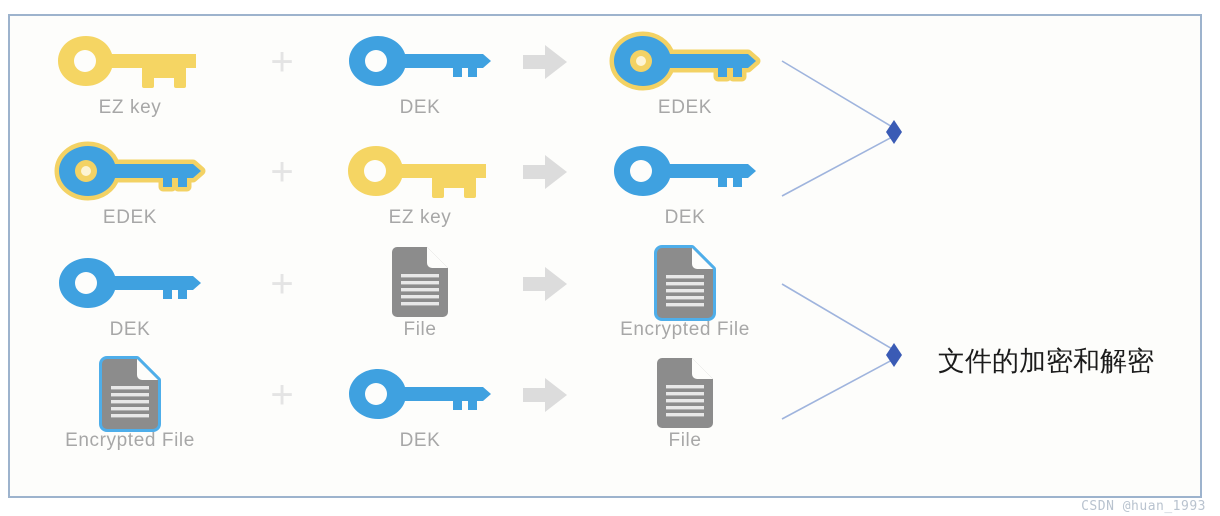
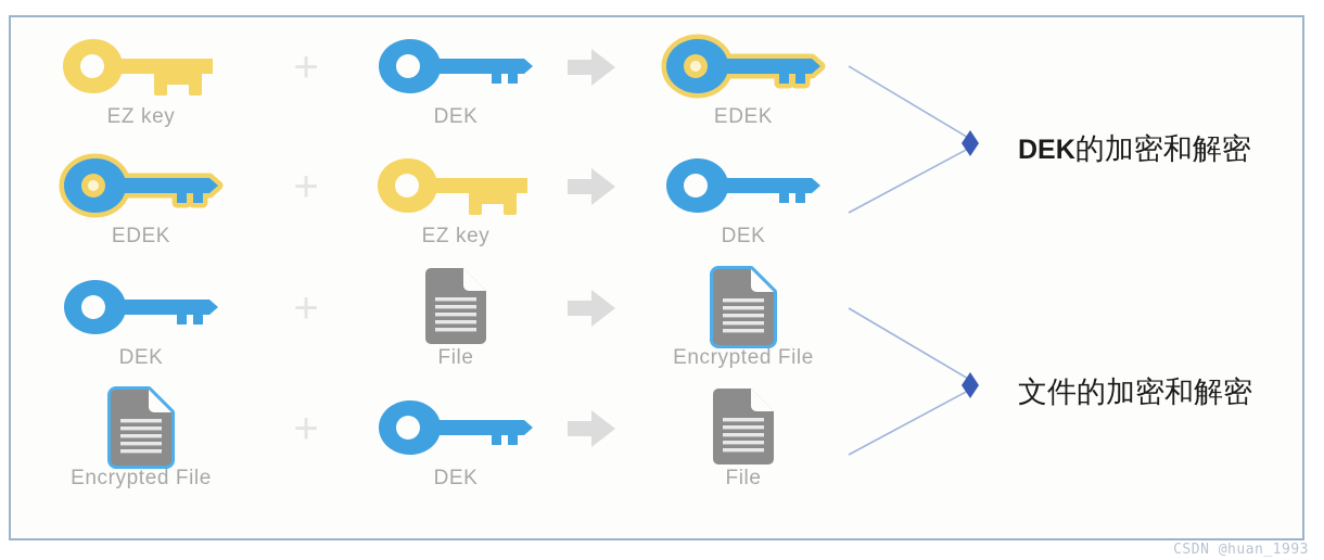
  EZ key
  +
  DEK
  EDEK
  EDEK
  +
  EZ key
  DEK
  DEK
  +
  File
  Encrypted File
  Encrypted File
  +
  DEK
  File
+ DEK的加密和解密
  文件的加密和解密
  CSDN @huan_1993
